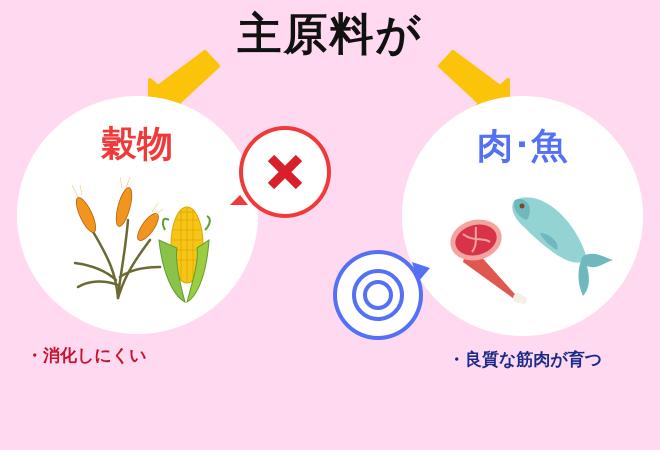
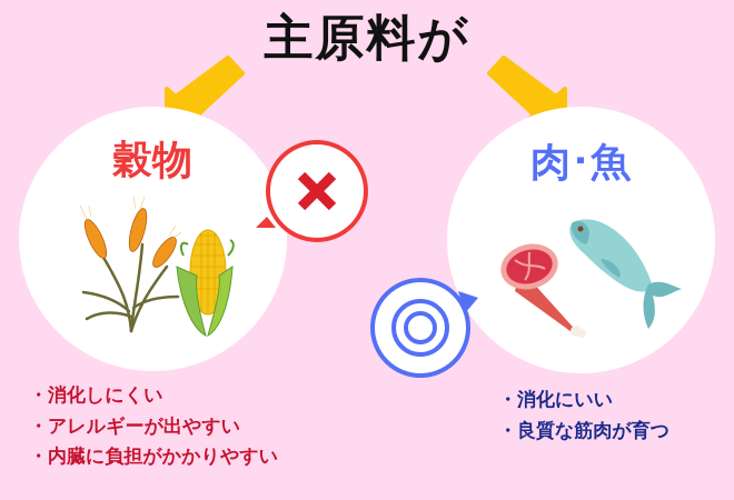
  主原料が
  穀物
  肉･魚
  ・消化しにくい
+ ・アレルギーが出やすい
+ ・内臓に負担がかかりやすい
+ ・消化にいい
  ・良質な筋肉が育つ
